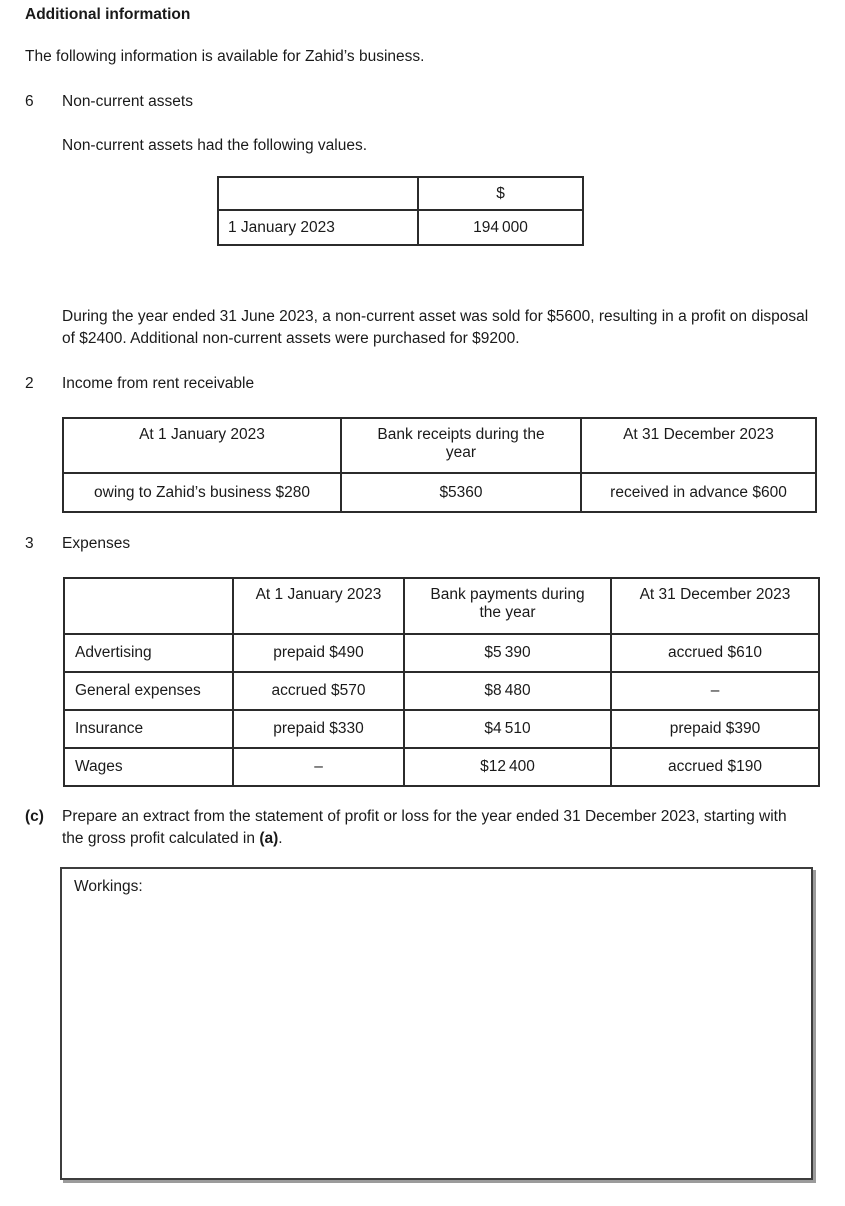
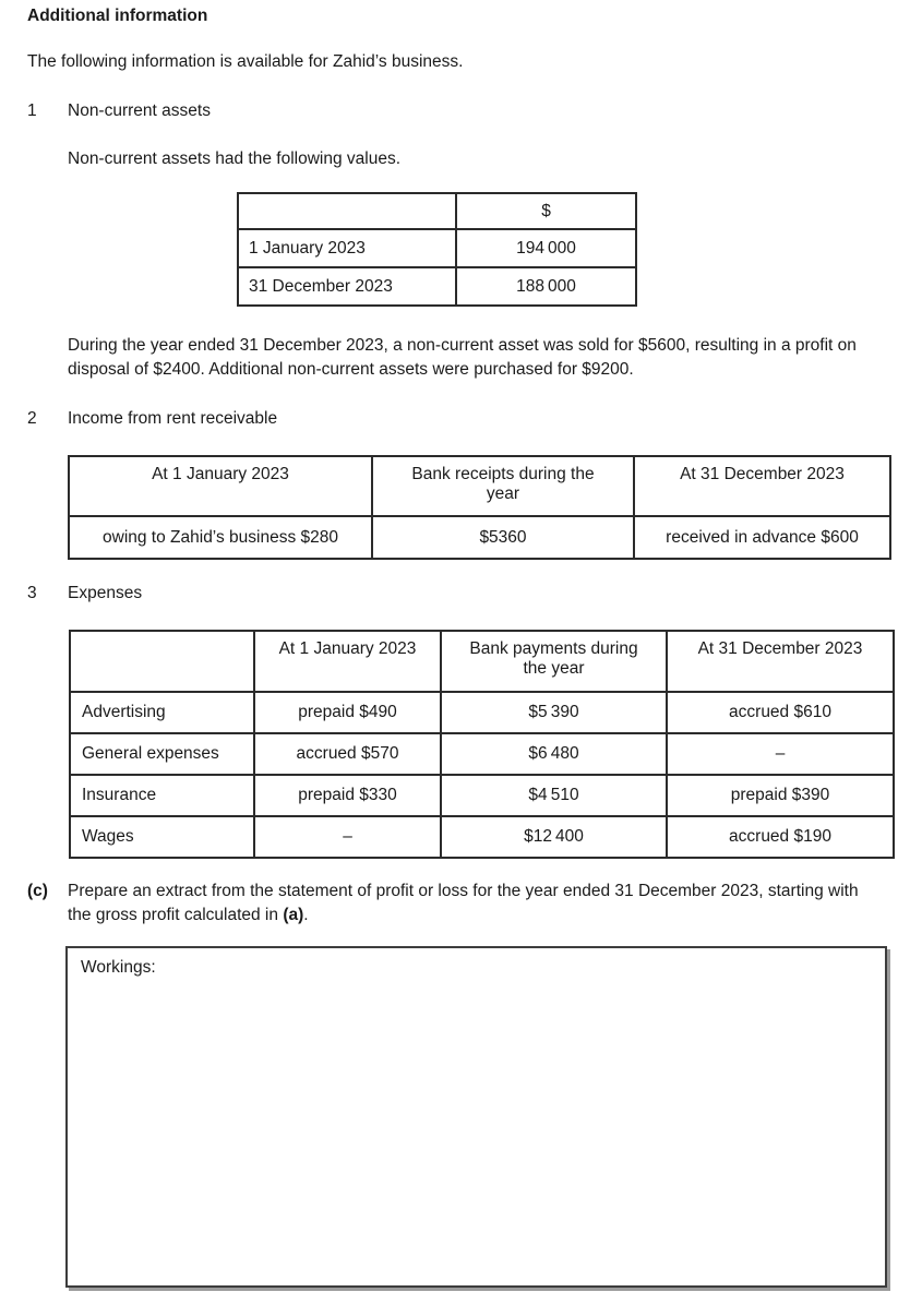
  Additional information
  The following information is available for Zahid’s business.
- 6
+ 1
  Non-current assets
  Non-current assets had the following values.
  	$
  1 January 2023	194 000
+ 31 December 2023	188 000
- During the year ended 31 June 2023, a non-current asset was sold for $5600, resulting in a profit on disposal of $2400. Additional non-current assets were purchased for $9200.
+ During the year ended 31 December 2023, a non-current asset was sold for $5600, resulting in a profit on disposal of $2400. Additional non-current assets were purchased for $9200.
  2
  Income from rent receivable
  At 1 January 2023	Bank receipts during the year	At 31 December 2023
  owing to Zahid’s business $280	$5360	received in advance $600
  3
  Expenses
  	At 1 January 2023	Bank payments during the year	At 31 December 2023
  Advertising	prepaid $490	$5 390	accrued $610
- General expenses	accrued $570	$8 480	–
+ General expenses	accrued $570	$6 480	–
  Insurance	prepaid $330	$4 510	prepaid $390
  Wages	–	$12 400	accrued $190
  (c)
  Prepare an extract from the statement of profit or loss for the year ended 31 December 2023, starting with the gross profit calculated in (a).
  Workings:
